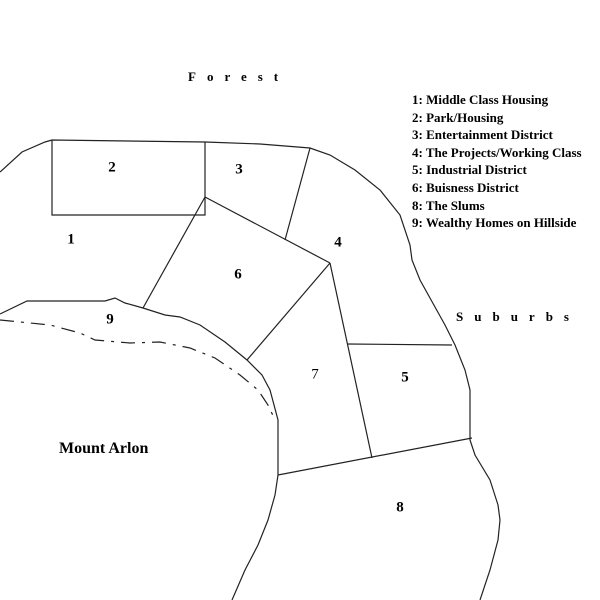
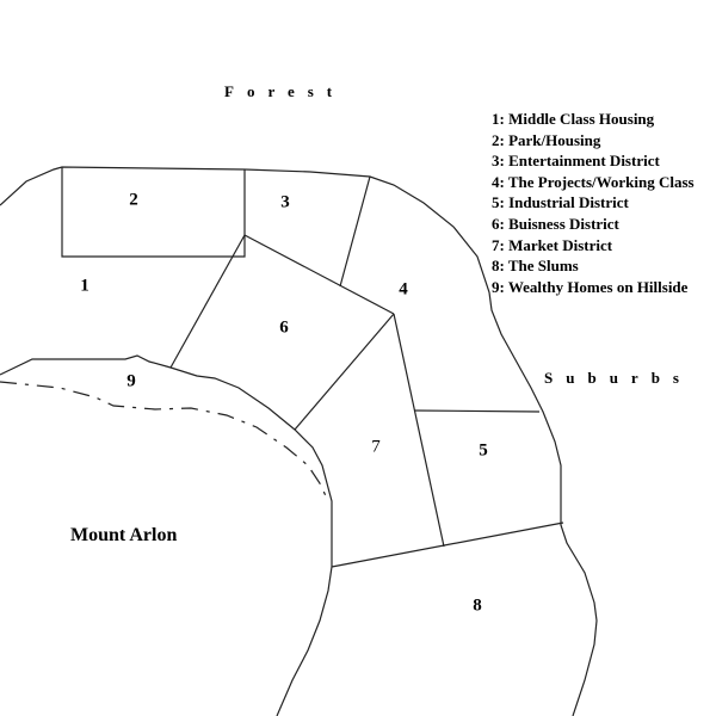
  Forest
  Suburbs
  Mount Arlon
  1
  2
  3
  4
  5
  6
  7
  8
  9
  1: Middle Class Housing
  2: Park/Housing
  3: Entertainment District
  4: The Projects/Working Class
  5: Industrial District
  6: Buisness District
+ 7: Market District
  8: The Slums
  9: Wealthy Homes on Hillside
